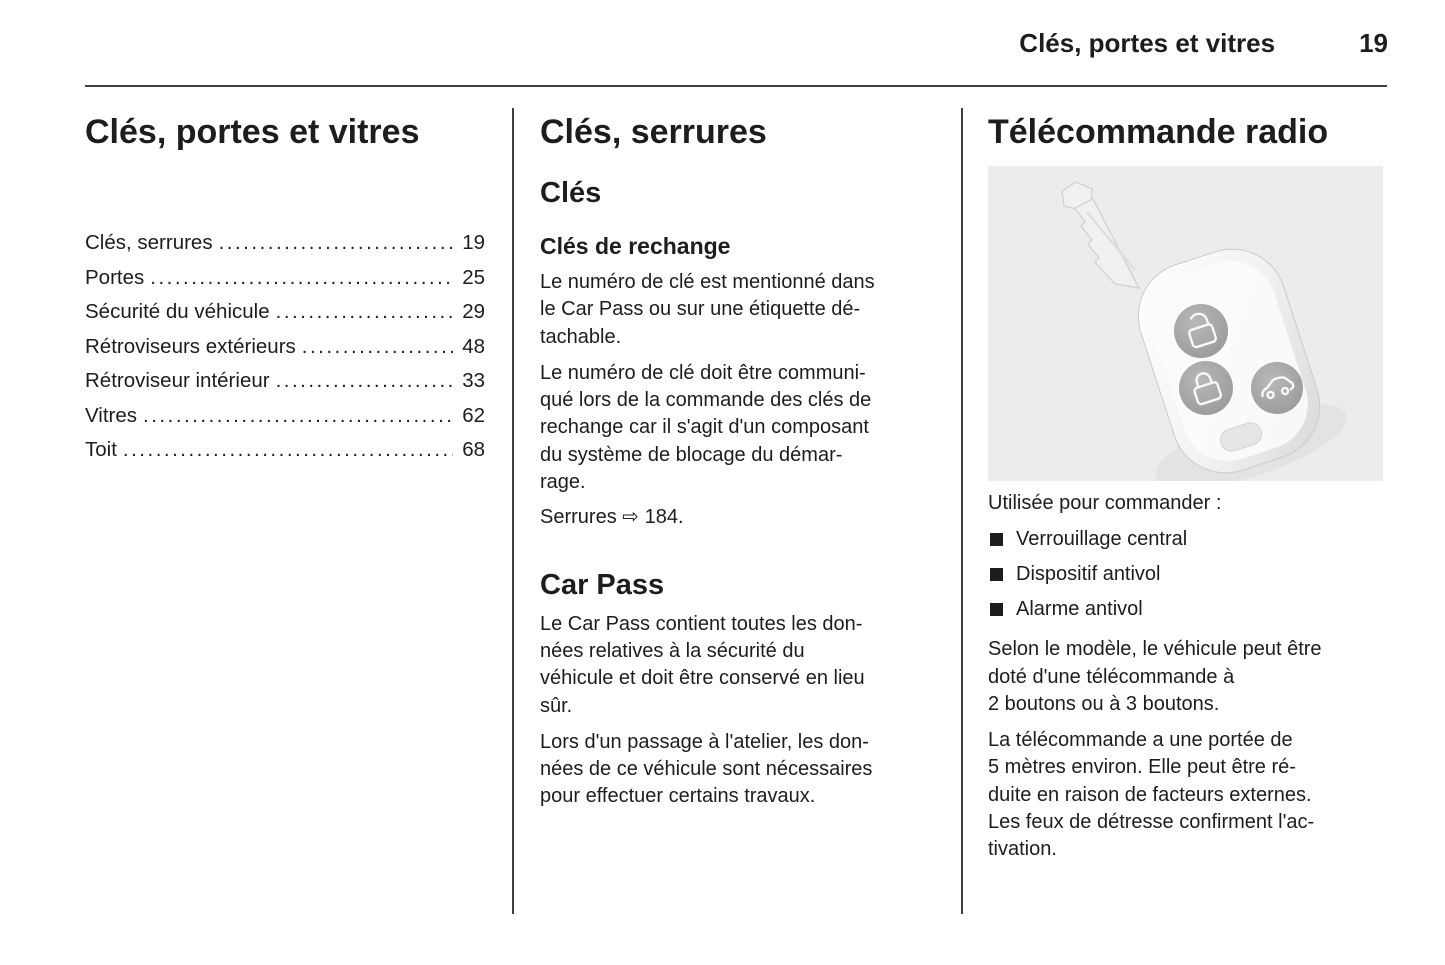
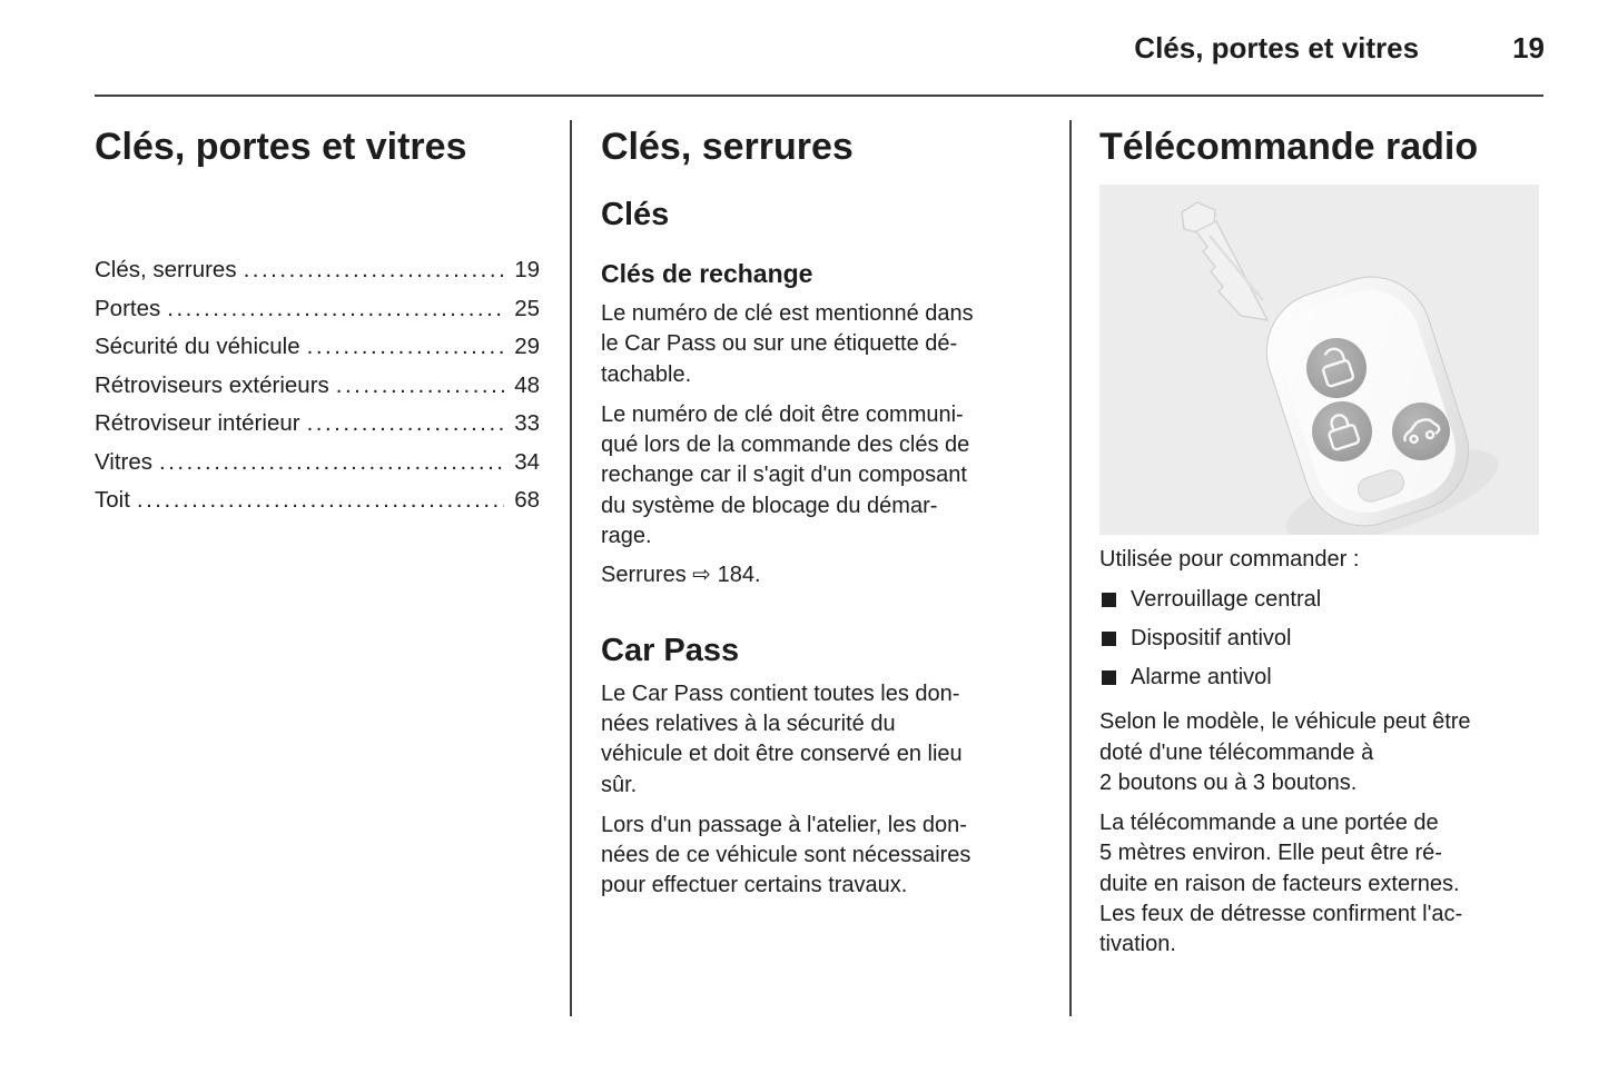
  Clés, portes et vitres
  19
  Clés, portes et vitres
  Clés, serrures
  19
  Portes
  25
  Sécurité du véhicule
  29
  Rétroviseurs extérieurs
  48
  Rétroviseur intérieur
  33
  Vitres
- 62
+ 34
  Toit
  68
  Clés, serrures
  Clés
  Clés de rechange
  Le numéro de clé est mentionné dans
  le Car Pass ou sur une étiquette dé-
  tachable.
  Le numéro de clé doit être communi-
  qué lors de la commande des clés de
  rechange car il s'agit d'un composant
  du système de blocage du démar-
  rage.
  Serrures ⇨ 184.
  Car Pass
  Le Car Pass contient toutes les don-
  nées relatives à la sécurité du
  véhicule et doit être conservé en lieu
  sûr.
  Lors d'un passage à l'atelier, les don-
  nées de ce véhicule sont nécessaires
  pour effectuer certains travaux.
  Télécommande radio
  Utilisée pour commander :
  Verrouillage central
  Dispositif antivol
  Alarme antivol
  Selon le modèle, le véhicule peut être
  doté d'une télécommande à
  2 boutons ou à 3 boutons.
  La télécommande a une portée de
  5 mètres environ. Elle peut être ré-
  duite en raison de facteurs externes.
  Les feux de détresse confirment l'ac-
  tivation.
